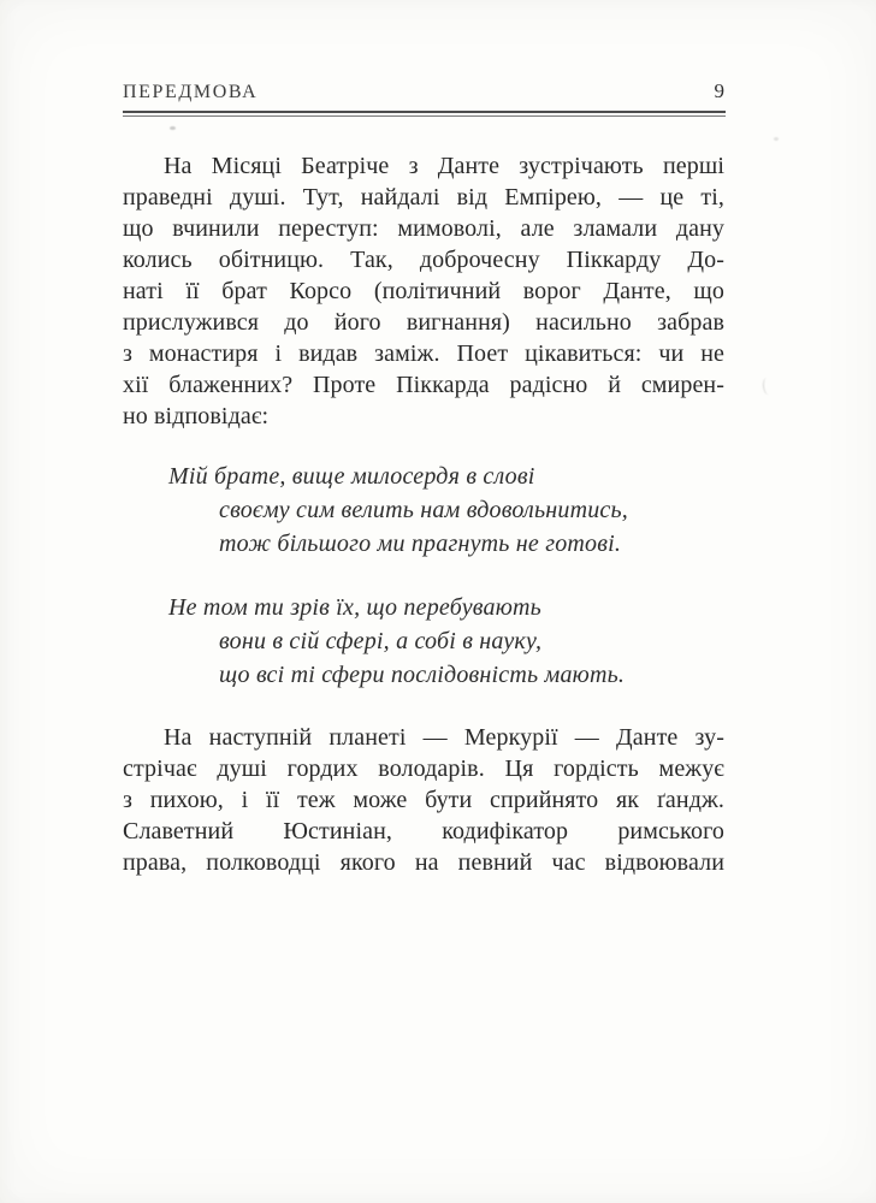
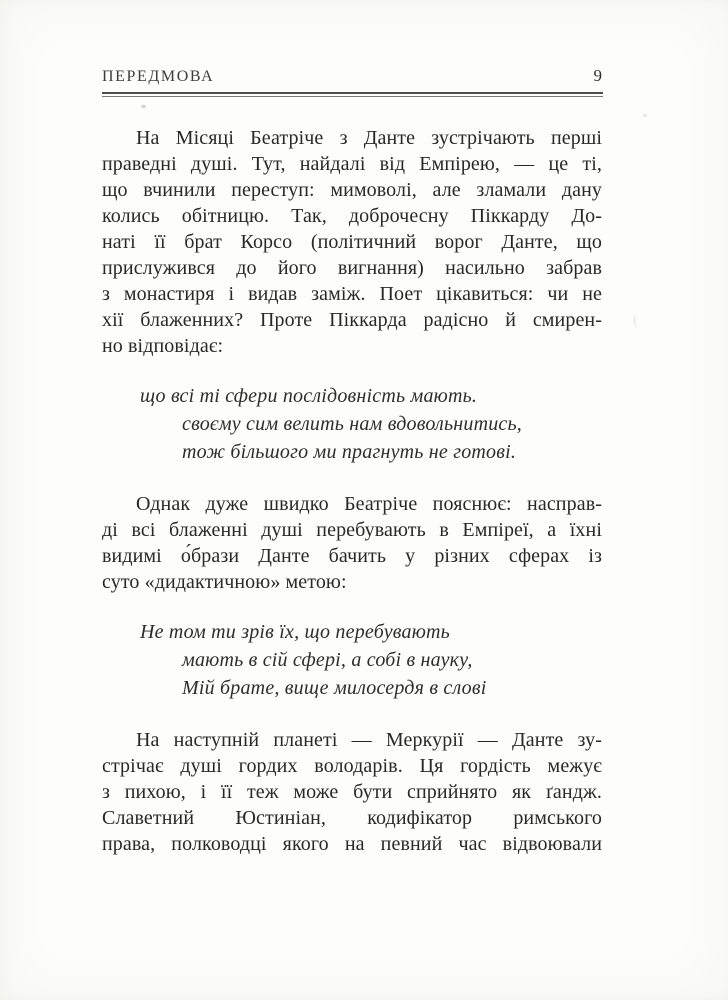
  ПЕРЕДМОВА
  9
  На Місяці Беатріче з Данте зустрічають перші
  праведні душі. Тут, найдалі від Емпірею, — це ті,
  що вчинили переступ: мимоволі, але зламали дану
  колись обітницю. Так, доброчесну Піккарду До-
  наті її брат Корсо (політичний ворог Данте, що
  прислужився до його вигнання) насильно забрав
  з монастиря і видав заміж. Поет цікавиться: чи не
  хії блаженних? Проте Піккарда радісно й смирен-
  но відповідає:
- Мій брате, вище милосердя в слові
+ що всі ті сфери послідовність мають.
  своєму сим велить нам вдовольнитись,
  тож більшого ми прагнуть не готові.
+ Однак дуже швидко Беатріче пояснює: насправ-
+ ді всі блаженні душі перебувають в Емпіреї, а їхні
+ видимі о́брази Данте бачить у різних сферах із
+ суто «дидактичною» метою:
  Не том ти зрів їх, що перебувають
- вони в сій сфері, а собі в науку,
+ мають в сій сфері, а собі в науку,
- що всі ті сфери послідовність мають.
+ Мій брате, вище милосердя в слові
  На наступній планеті — Меркурії — Данте зу-
  стрічає душі гордих володарів. Ця гордість межує
  з пихою, і її теж може бути сприйнято як ґандж.
  Славетний Юстиніан, кодифікатор римського
  права, полководці якого на певний час відвоювали
